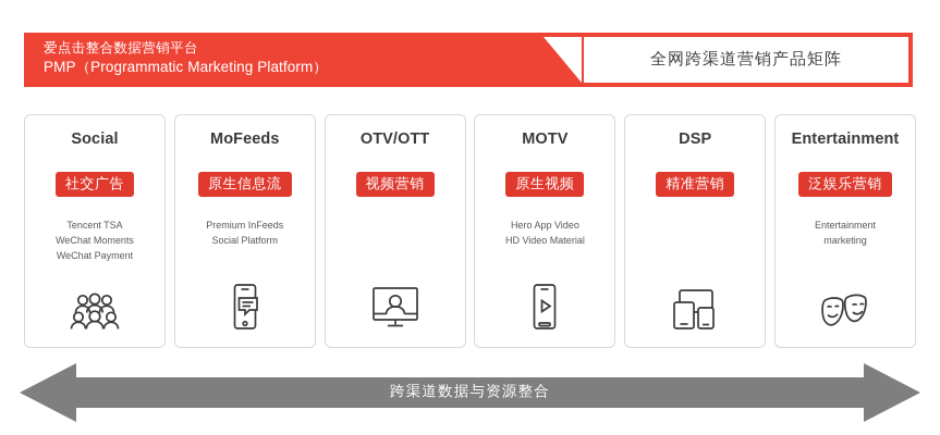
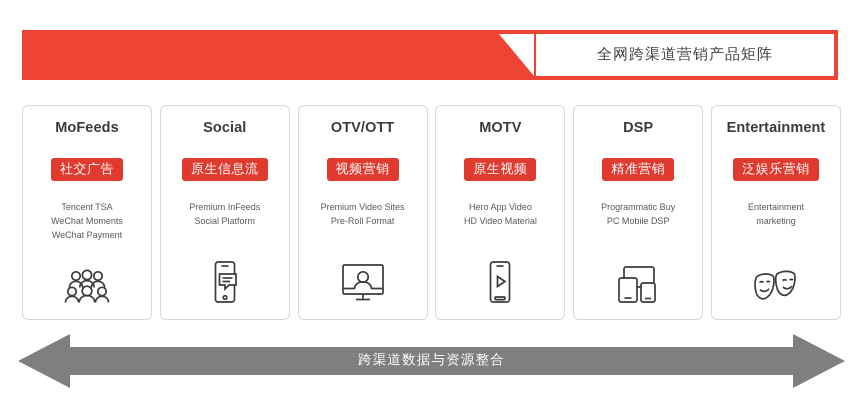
- 爱点击整合数据营销平台
- PMP（Programmatic Marketing Platform）
  全网跨渠道营销产品矩阵
- Social
+ MoFeeds
  社交广告
  Tencent TSA
  WeChat Moments
  WeChat Payment
- MoFeeds
+ Social
  原生信息流
  Premium InFeeds
  Social Platform
  OTV/OTT
  视频营销
+ Premium Video Sites
+ Pre-Roll Format
  MOTV
  原生视频
  Hero App Video
  HD Video Material
  DSP
  精准营销
+ Programmatic Buy
+ PC Mobile DSP
  Entertainment
  泛娱乐营销
  Entertainment
  marketing
  跨渠道数据与资源整合
